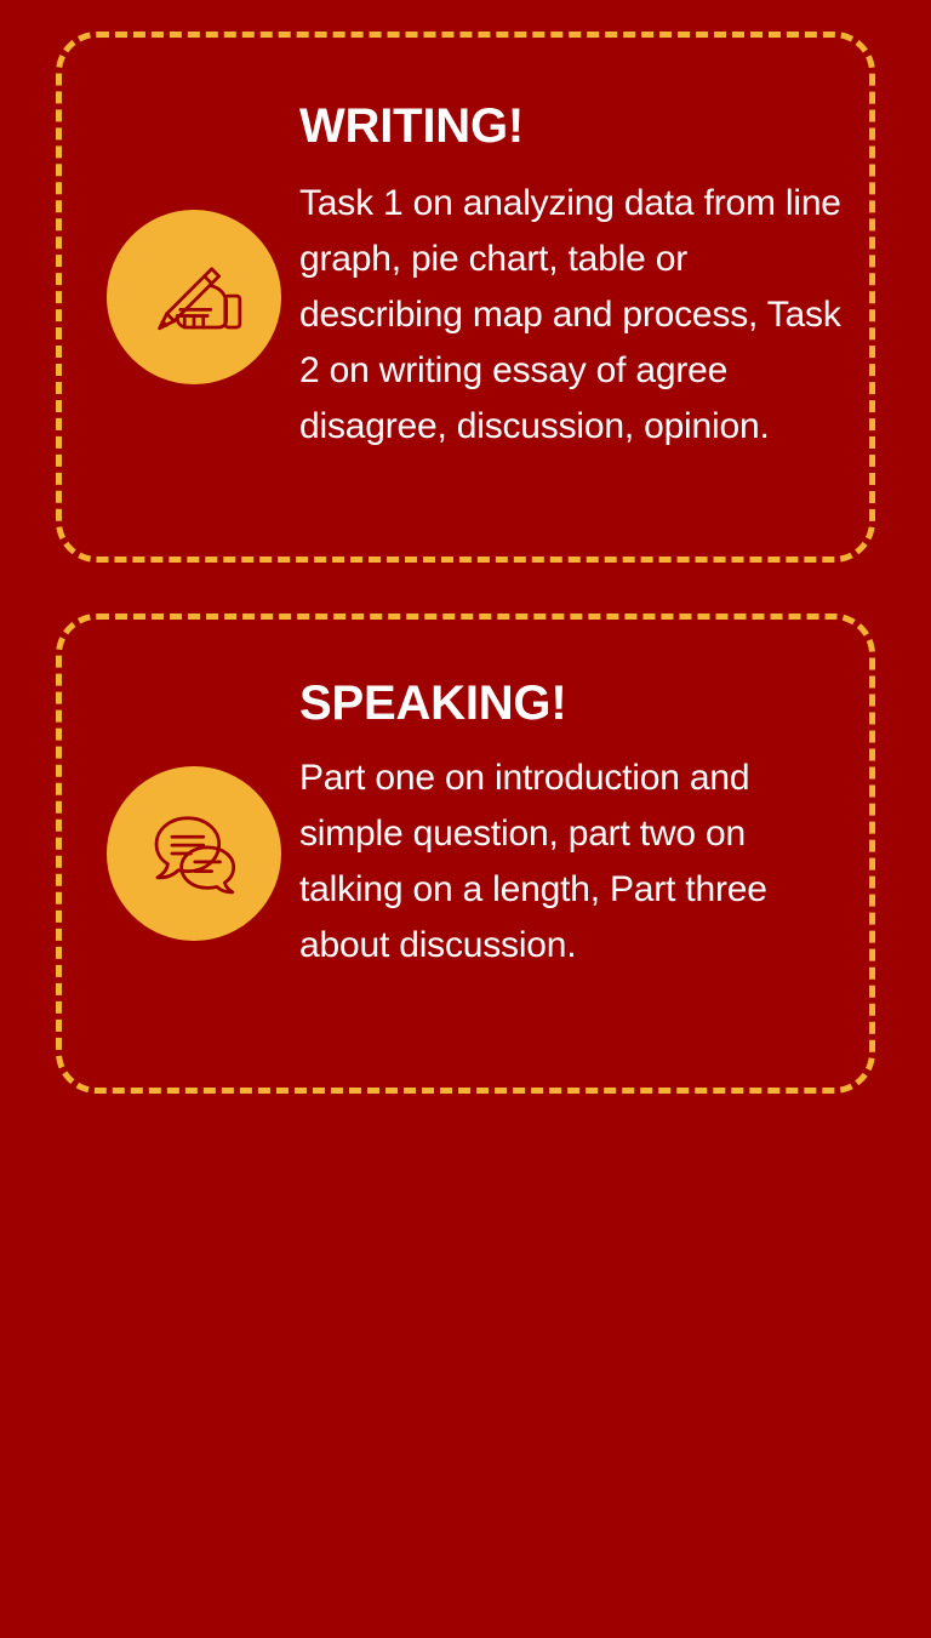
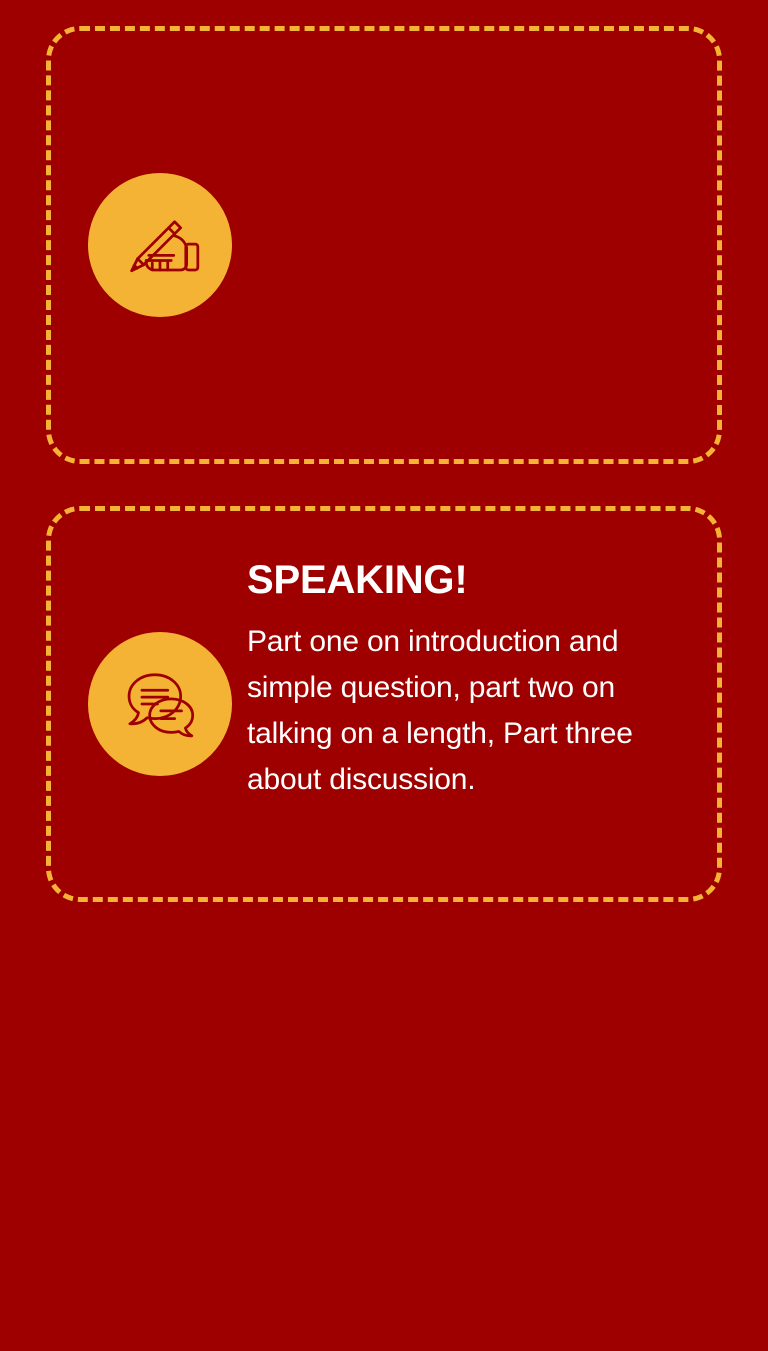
- WRITING!
- Task 1 on analyzing data from line graph, pie chart, table or describing map and process, Task 2 on writing essay of agree disagree, discussion, opinion.
  SPEAKING!
  Part one on introduction and simple question, part two on talking on a length, Part three about discussion.
